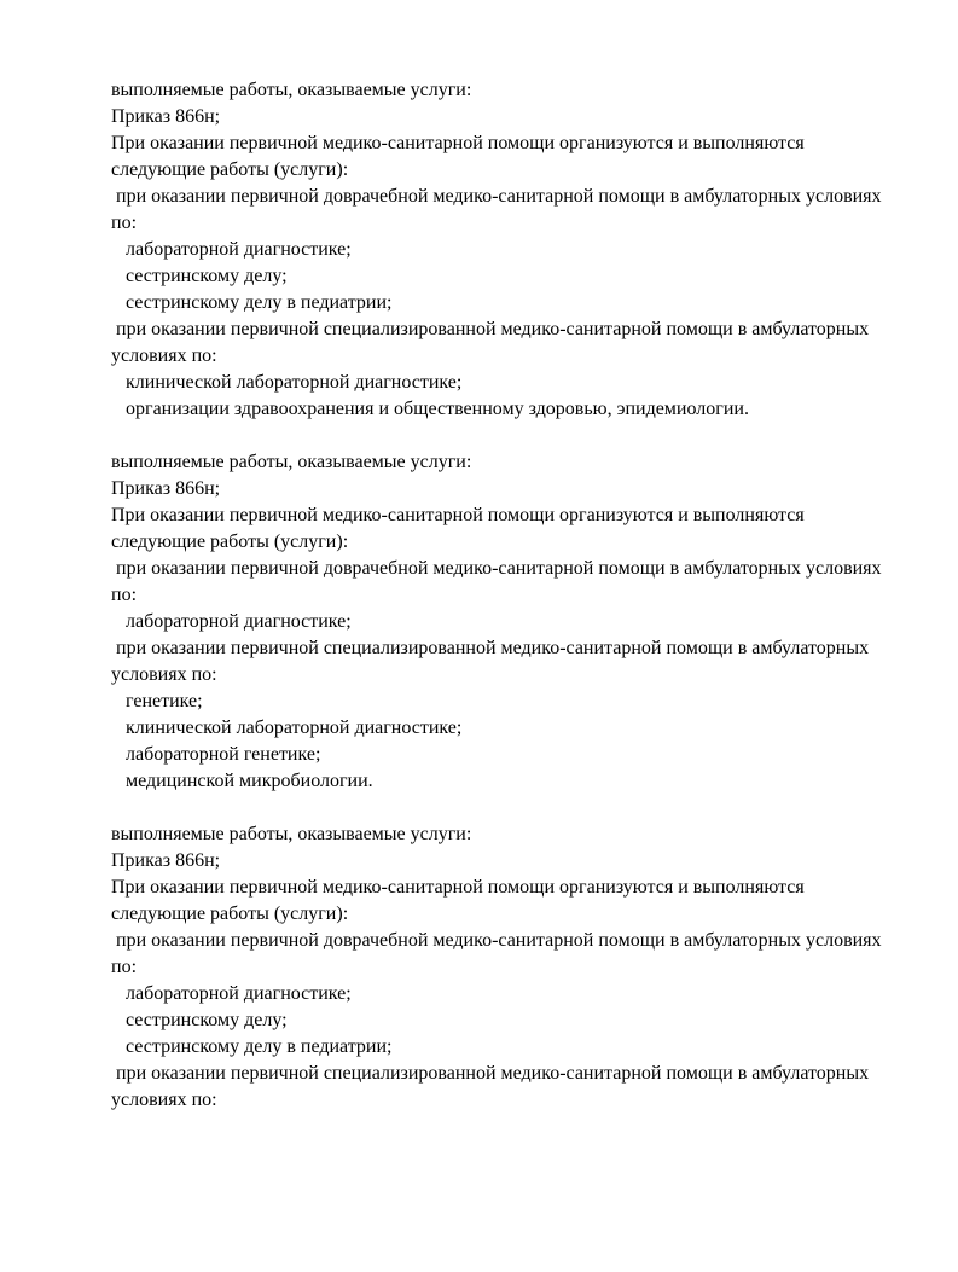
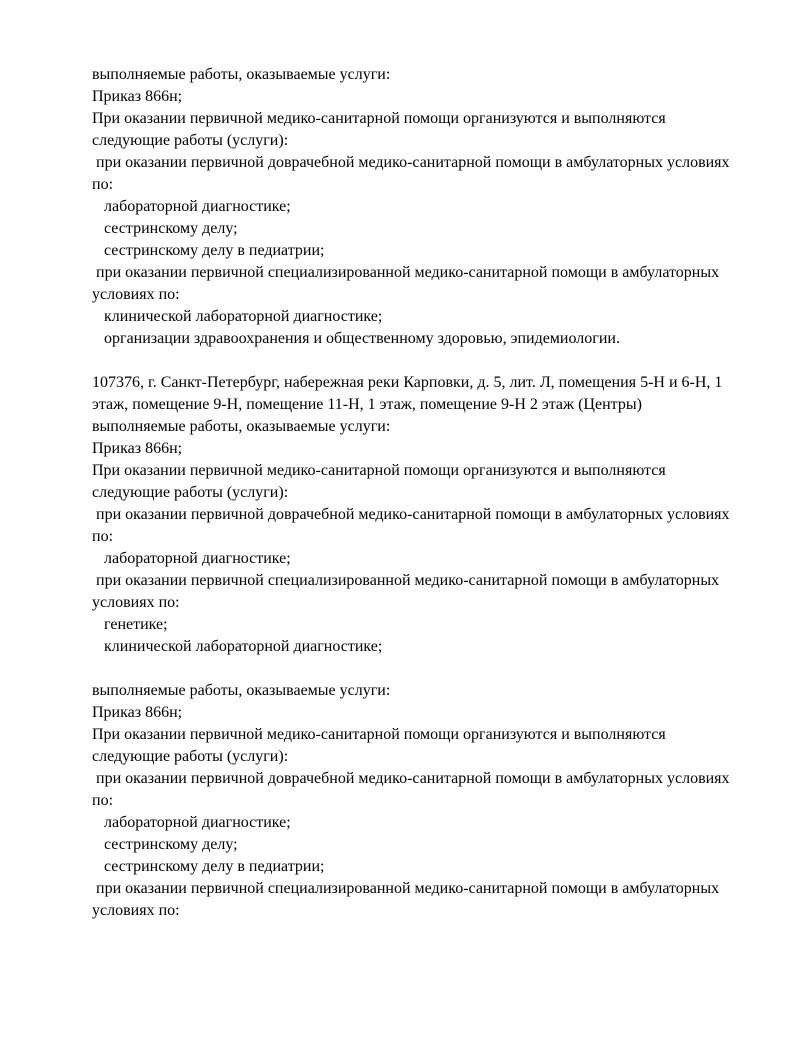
  выполняемые работы, оказываемые услуги:
  Приказ 866н;
  При оказании первичной медико-санитарной помощи организуются и выполняются следующие работы (услуги):
  при оказании первичной доврачебной медико-санитарной помощи в амбулаторных условиях по:
  лабораторной диагностике;
  сестринскому делу;
  сестринскому делу в педиатрии;
  при оказании первичной специализированной медико-санитарной помощи в амбулаторных условиях по:
  клинической лабораторной диагностике;
  организации здравоохранения и общественному здоровью, эпидемиологии.
+ 107376, г. Санкт-Петербург, набережная реки Карповки, д. 5, лит. Л, помещения 5-Н и 6-Н, 1 этаж, помещение 9-Н, помещение 11-Н, 1 этаж, помещение 9-Н 2 этаж (Центры)
  выполняемые работы, оказываемые услуги:
  Приказ 866н;
  При оказании первичной медико-санитарной помощи организуются и выполняются следующие работы (услуги):
  при оказании первичной доврачебной медико-санитарной помощи в амбулаторных условиях по:
  лабораторной диагностике;
  при оказании первичной специализированной медико-санитарной помощи в амбулаторных условиях по:
  генетике;
  клинической лабораторной диагностике;
- лабораторной генетике;
- медицинской микробиологии.
  выполняемые работы, оказываемые услуги:
  Приказ 866н;
  При оказании первичной медико-санитарной помощи организуются и выполняются следующие работы (услуги):
  при оказании первичной доврачебной медико-санитарной помощи в амбулаторных условиях по:
  лабораторной диагностике;
  сестринскому делу;
  сестринскому делу в педиатрии;
  при оказании первичной специализированной медико-санитарной помощи в амбулаторных условиях по:
